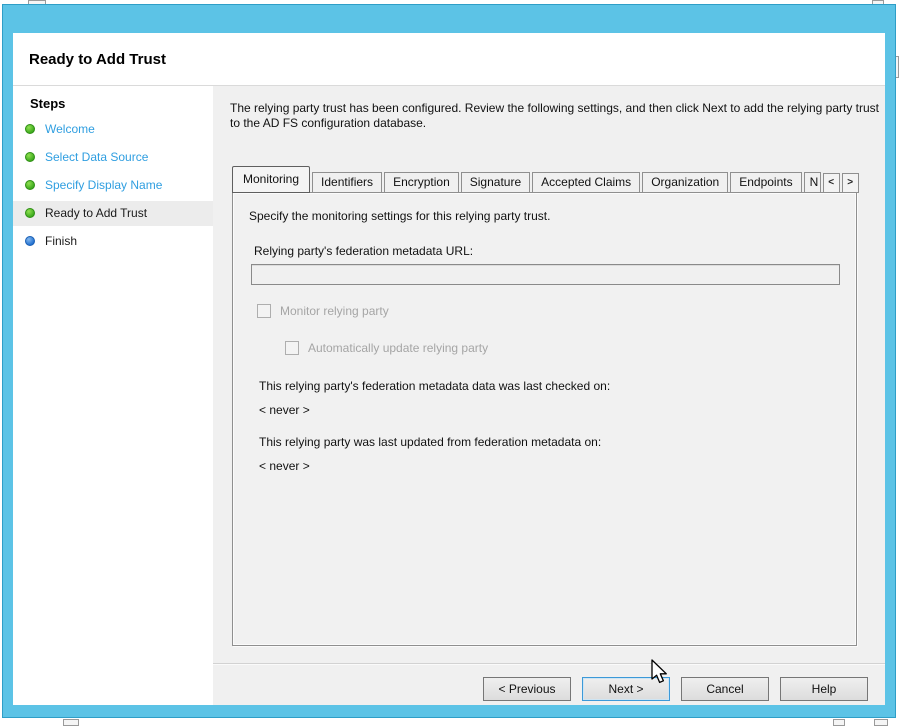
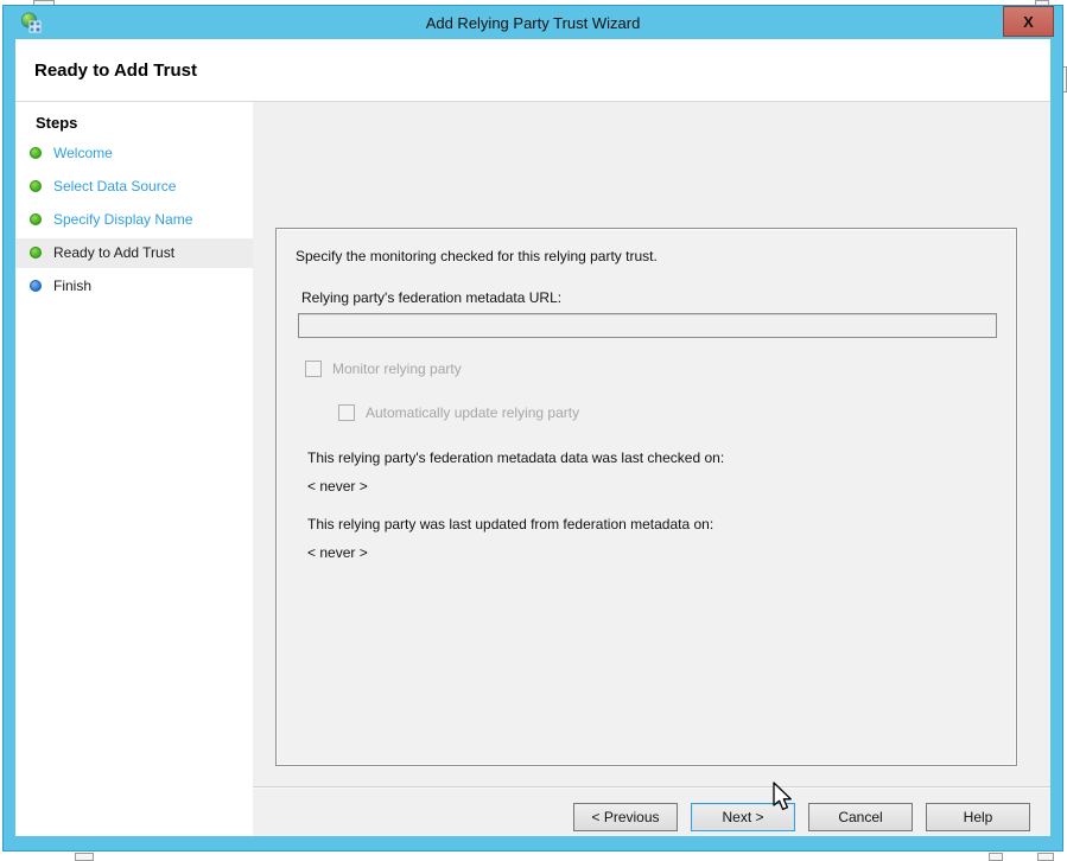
+ Add Relying Party Trust Wizard
+ X
  Ready to Add Trust
  Steps
  Welcome
  Select Data Source
  Specify Display Name
  Ready to Add Trust
  Finish
- The relying party trust has been configured. Review the following settings, and then click Next to add the relying party trust to the AD FS configuration database.
- Monitoring
- Identifiers
- Encryption
- Signature
- Accepted Claims
- Organization
- Endpoints
- N
- <
- >
- Specify the monitoring settings for this relying party trust.
+ Specify the monitoring checked for this relying party trust.
  Relying party's federation metadata URL:
  Monitor relying party
  Automatically update relying party
  This relying party's federation metadata data was last checked on:
  < never >
  This relying party was last updated from federation metadata on:
  < never >
  < Previous
  Next >
  Cancel
  Help
